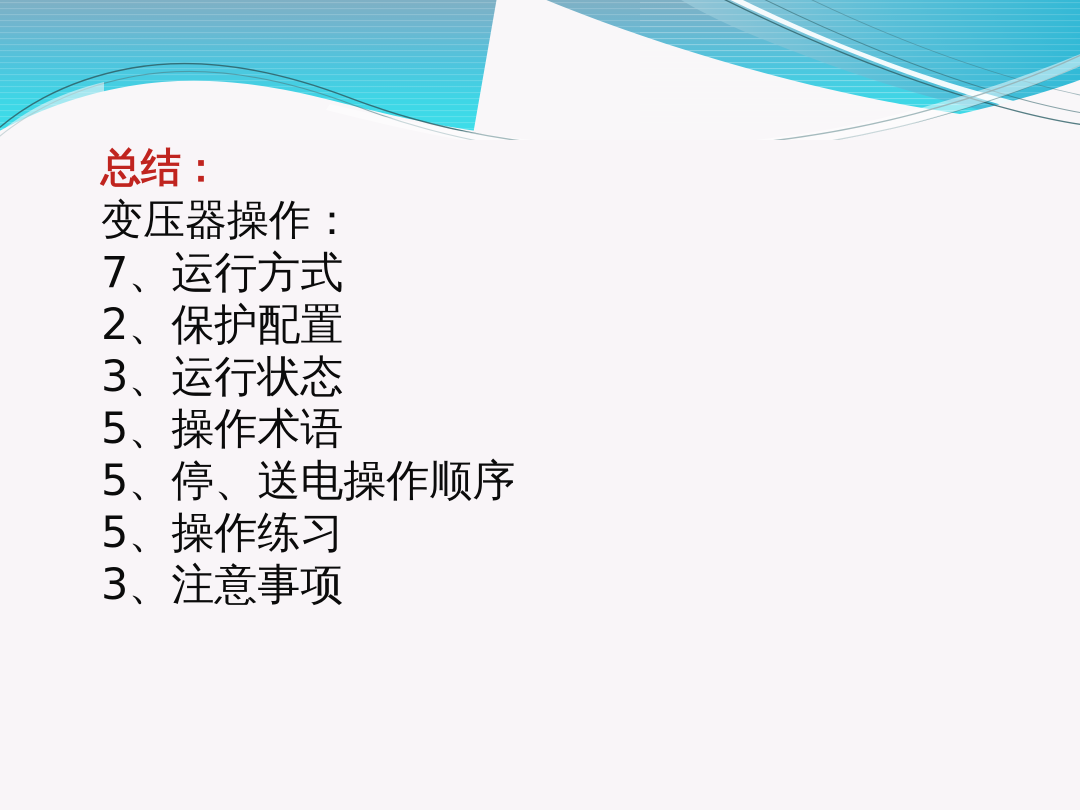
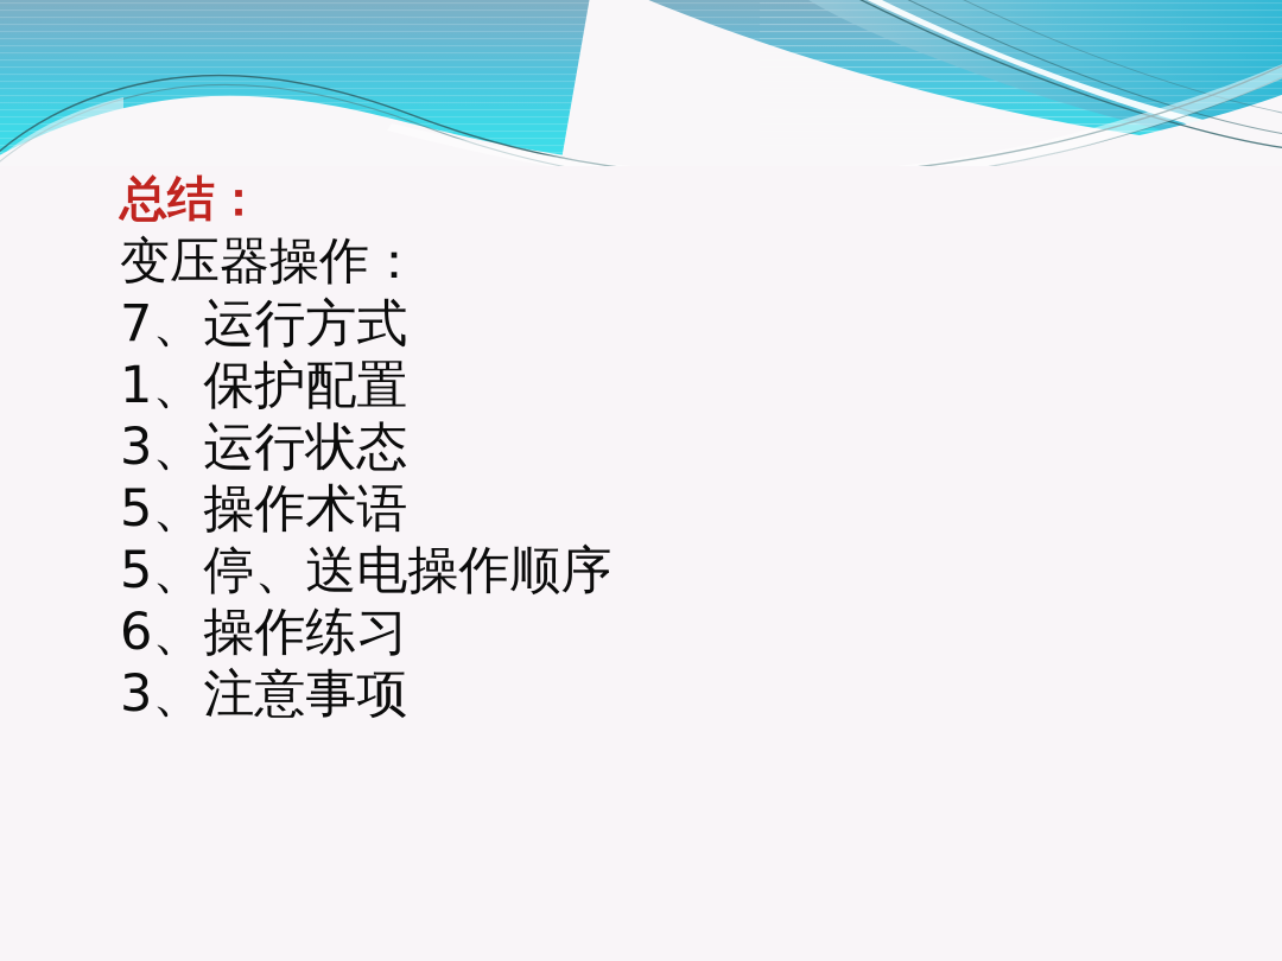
  总结：
  变压器操作：
  7、运行方式
- 2、保护配置
+ 1、保护配置
  3、运行状态
  5、操作术语
  5、停、送电操作顺序
- 5、操作练习
+ 6、操作练习
  3、注意事项
